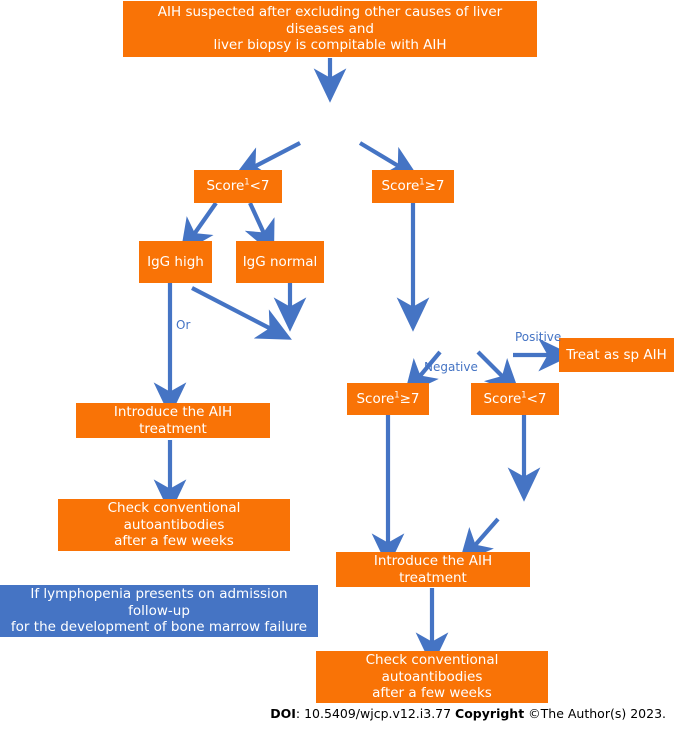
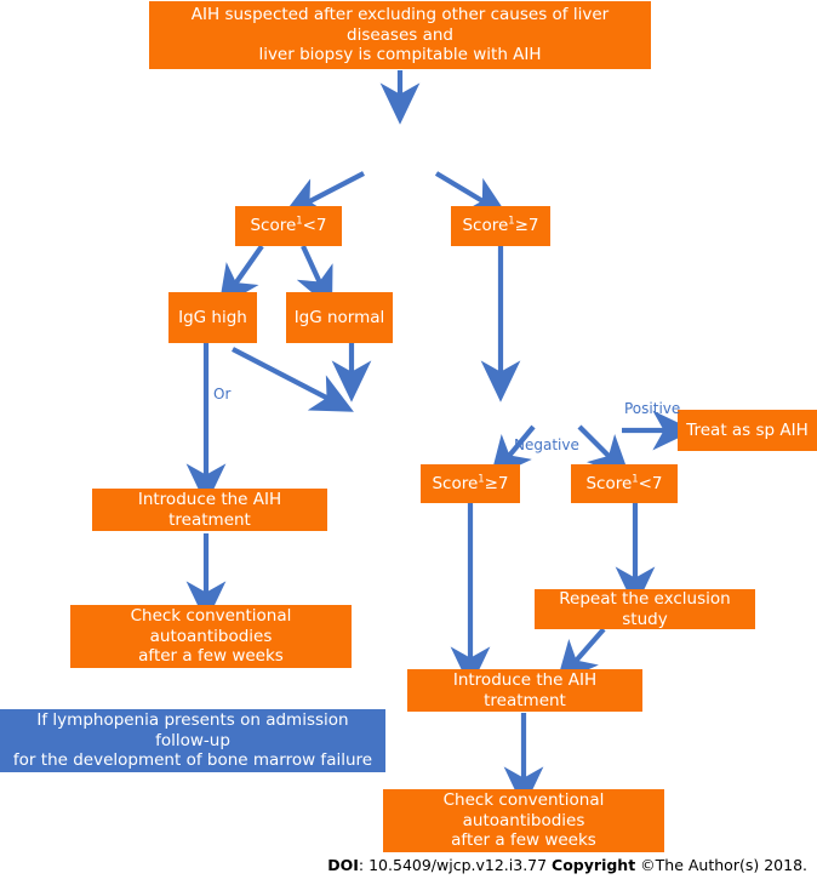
  AIH suspected after excluding other causes of liver diseases and
  liver biopsy is compitable with AIH
  Score1<7
  Score1≥7
  IgG high
  IgG normal
  Treat as sp AIH
  Score1≥7
  Score1<7
+ Repeat the exclusion study
  Introduce the AIH treatment
  Check conventional autoantibodies
  after a few weeks
  If lymphopenia presents on admission follow-up
  for the development of bone marrow failure
  Introduce the AIH treatment
  Check conventional autoantibodies
  after a few weeks
  Or
  Positive
  Negative
- DOI: 10.5409/wjcp.v12.i3.77 Copyright ©The Author(s) 2023.
+ DOI: 10.5409/wjcp.v12.i3.77 Copyright ©The Author(s) 2018.
